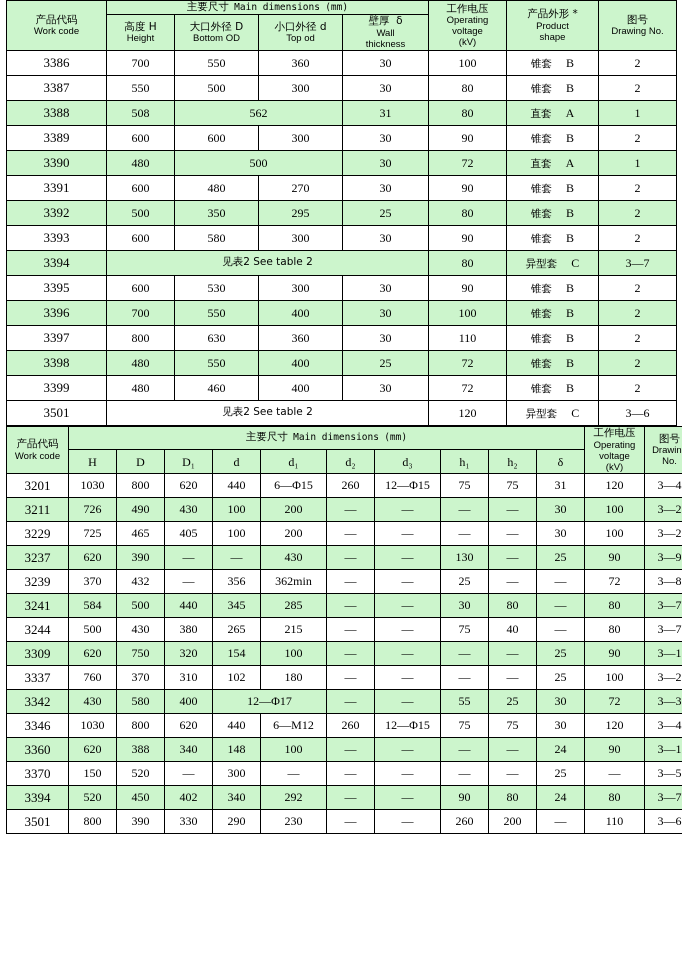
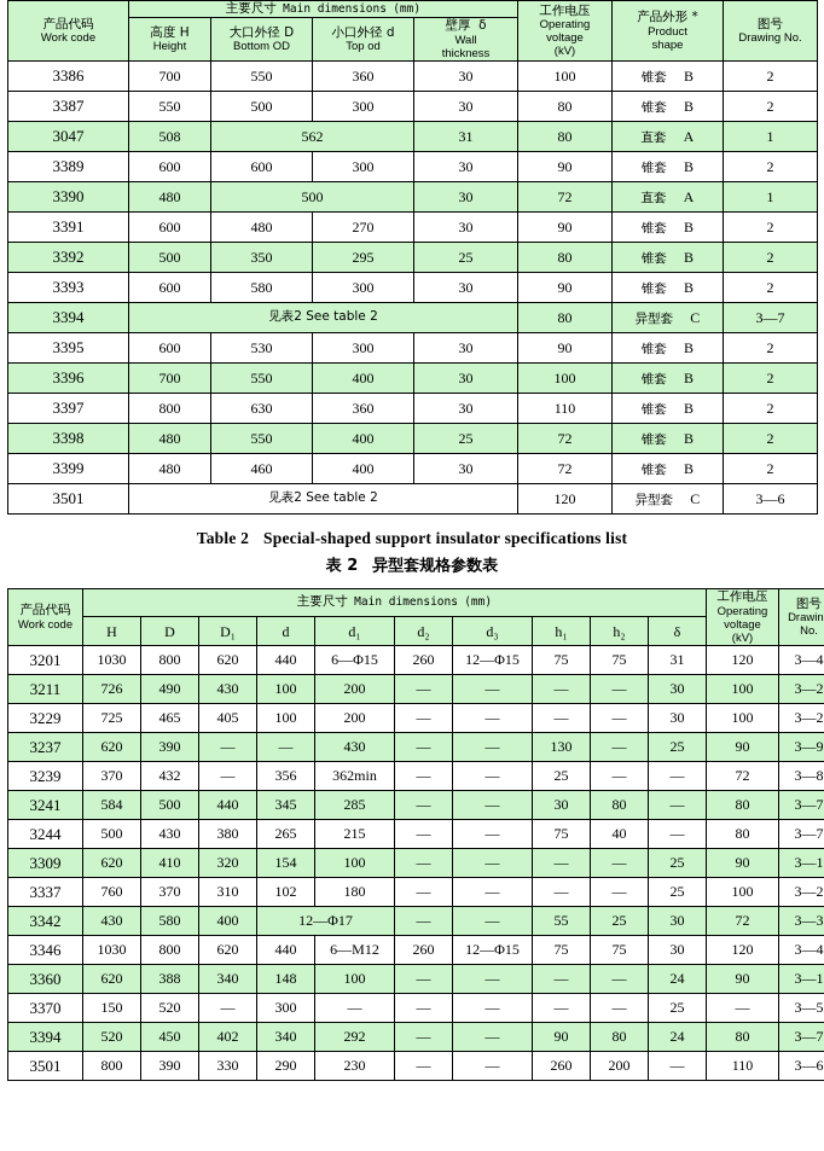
  产品代码 Work code	主要尺寸 Main dimensions (mm)	工作电压 Operating voltage (kV)	产品外形 * Product shape	图号 Drawing No.
  高度 H Height	大口外径 D Bottom OD	小口外径 d Top od	壁厚 δ Wall thickness
  3386	700	550	360	30	100	锥套 B	2
  3387	550	500	300	30	80	锥套 B	2
- 3388	508	562	31	80	直套 A	1
+ 3047	508	562	31	80	直套 A	1
  3389	600	600	300	30	90	锥套 B	2
  3390	480	500	30	72	直套 A	1
  3391	600	480	270	30	90	锥套 B	2
  3392	500	350	295	25	80	锥套 B	2
  3393	600	580	300	30	90	锥套 B	2
  3394	见表2 See table 2	80	异型套 C	3—7
  3395	600	530	300	30	90	锥套 B	2
  3396	700	550	400	30	100	锥套 B	2
  3397	800	630	360	30	110	锥套 B	2
  3398	480	550	400	25	72	锥套 B	2
  3399	480	460	400	30	72	锥套 B	2
  3501	见表2 See table 2	120	异型套 C	3—6
+ Table 2 Special-shaped support insulator specifications list
+ 表 2 异型套规格参数表
  产品代码 Work code	主要尺寸 Main dimensions (mm)	工作电压 Operating voltage (kV)	图号 Drawin No.
  H	D	D₁	d	d₁	d₂	d₃	h₁	h₂	δ
  3201	1030	800	620	440	6—Φ15	260	12—Φ15	75	75	31	120	3—4
  3211	726	490	430	100	200	—	—	—	—	30	100	3—2
  3229	725	465	405	100	200	—	—	—	—	30	100	3—2
  3237	620	390	—	—	430	—	—	130	—	25	90	3—9
  3239	370	432	—	356	362min	—	—	25	—	—	72	3—8
  3241	584	500	440	345	285	—	—	30	80	—	80	3—7
  3244	500	430	380	265	215	—	—	75	40	—	80	3—7
- 3309	620	750	320	154	100	—	—	—	—	25	90	3—1
+ 3309	620	410	320	154	100	—	—	—	—	25	90	3—1
  3337	760	370	310	102	180	—	—	—	—	25	100	3—2
  3342	430	580	400	12—Φ17	—	—	55	25	30	72	3—3
  3346	1030	800	620	440	6—M12	260	12—Φ15	75	75	30	120	3—4
  3360	620	388	340	148	100	—	—	—	—	24	90	3—1
  3370	150	520	—	300	—	—	—	—	—	25	—	3—5
  3394	520	450	402	340	292	—	—	90	80	24	80	3—7
  3501	800	390	330	290	230	—	—	260	200	—	110	3—6
